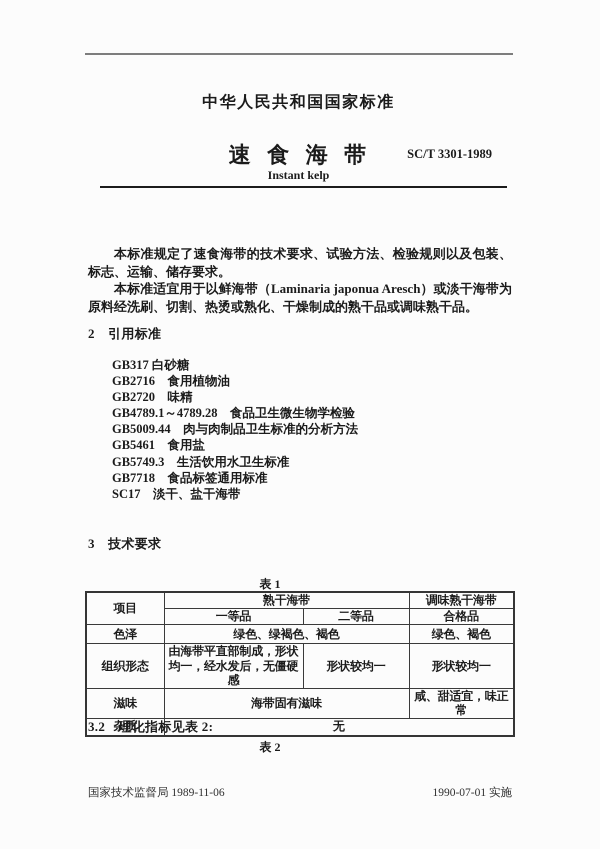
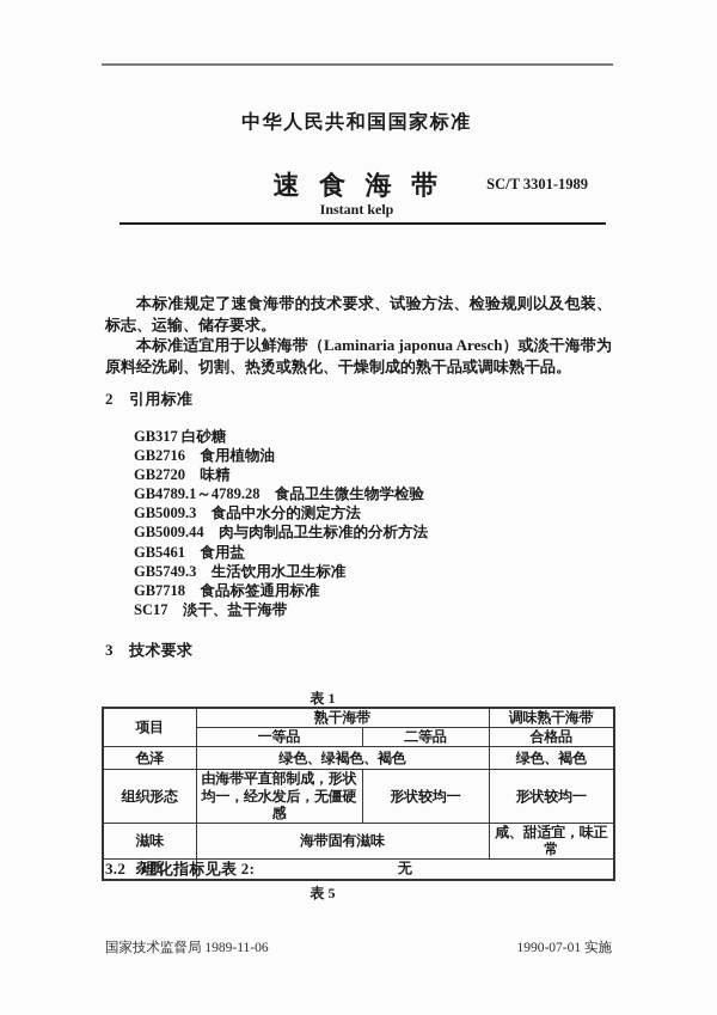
  中华人民共和国国家标准
  速 食 海 带
  SC/T 3301-1989
  Instant kelp
  本标准规定了速食海带的技术要求、试验方法、检验规则以及包装、标志、运输、储存要求。
  本标准适宜用于以鲜海带（Laminaria japonua Aresch）或淡干海带为原料经洗刷、切割、热烫或熟化、干燥制成的熟干品或调味熟干品。
  2 引用标准
  GB317 白砂糖
  GB2716 食用植物油
  GB2720 味精
  GB4789.1～4789.28 食品卫生微生物学检验
+ GB5009.3 食品中水分的测定方法
  GB5009.44 肉与肉制品卫生标准的分析方法
  GB5461 食用盐
  GB5749.3 生活饮用水卫生标准
  GB7718 食品标签通用标准
  SC17 淡干、盐干海带
  3 技术要求
  表 1
  项目	熟干海带	调味熟干海带
  一等品	二等品	合格品
  色泽	绿色、绿褐色、褐色	绿色、褐色
  组织形态	由海带平直部制成，形状均一，经水发后，无僵硬感	形状较均一	形状较均一
  滋味	海带固有滋味	咸、甜适宜，味正常
  杂质	无
  3.2 理化指标见表 2:
- 表 2
+ 表 5
  国家技术监督局 1989-11-06
  1990-07-01 实施
